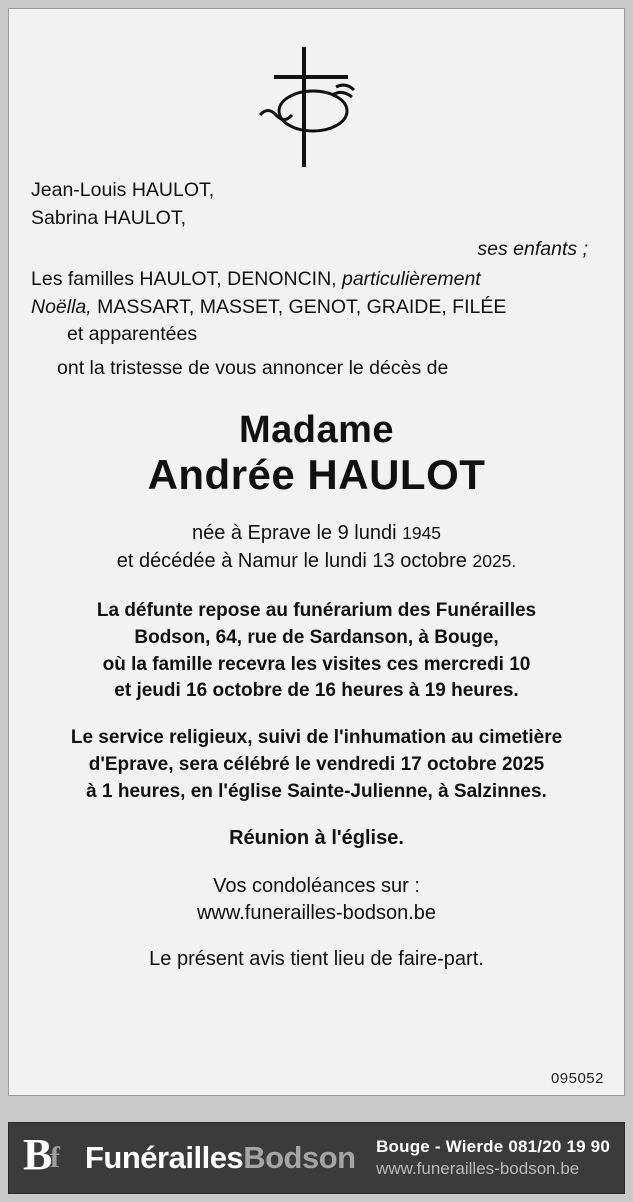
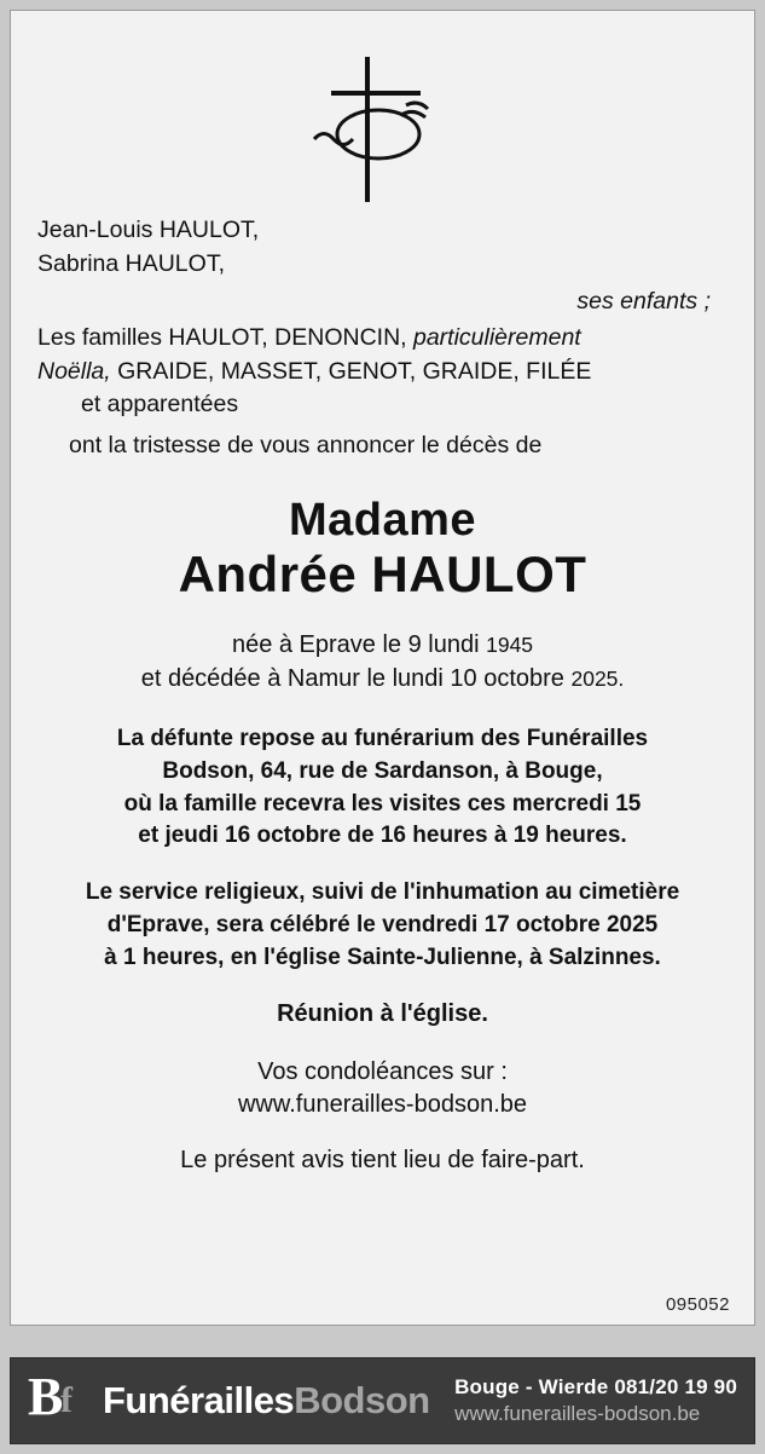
  Jean-Louis HAULOT,
  Sabrina HAULOT,
  ses enfants ;
  Les familles HAULOT, DENONCIN, particulièrement
- Noëlla, MASSART, MASSET, GENOT, GRAIDE, FILÉE
+ Noëlla, GRAIDE, MASSET, GENOT, GRAIDE, FILÉE
  et apparentées
  ont la tristesse de vous annoncer le décès de
  Madame
  Andrée HAULOT
  née à Eprave le 9 lundi 1945
- et décédée à Namur le lundi 13 octobre 2025.
+ et décédée à Namur le lundi 10 octobre 2025.
  La défunte repose au funérarium des Funérailles
  Bodson, 64, rue de Sardanson, à Bouge,
- où la famille recevra les visites ces mercredi 10
+ où la famille recevra les visites ces mercredi 15
  et jeudi 16 octobre de 16 heures à 19 heures.
  Le service religieux, suivi de l'inhumation au cimetière
  d'Eprave, sera célébré le vendredi 17 octobre 2025
  à 1 heures, en l'église Sainte-Julienne, à Salzinnes.
  Réunion à l'église.
  Vos condoléances sur :
  www.funerailles-bodson.be
  Le présent avis tient lieu de faire-part.
  095052
  B
  f
  FunéraillesBodson
  Bouge - Wierde 081/20 19 90
  www.funerailles-bodson.be
